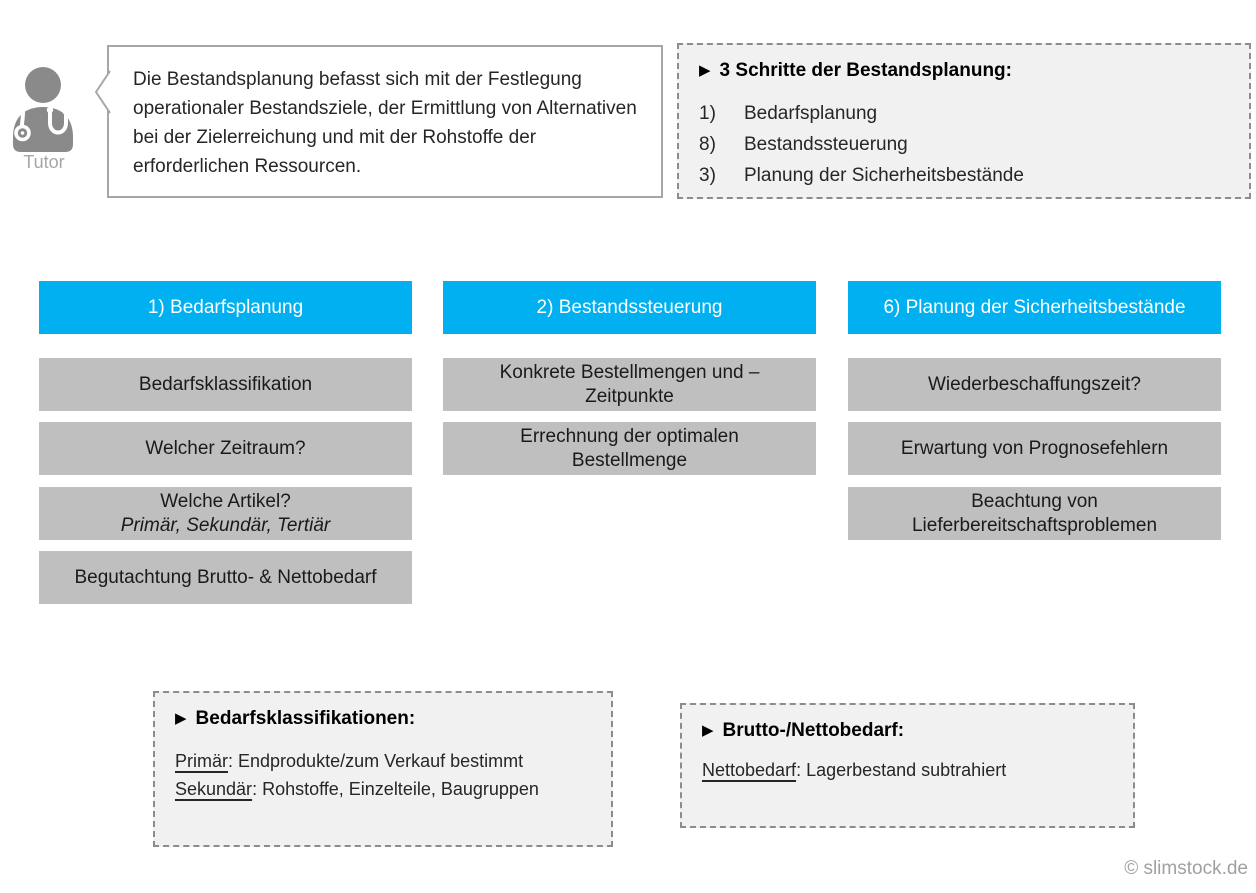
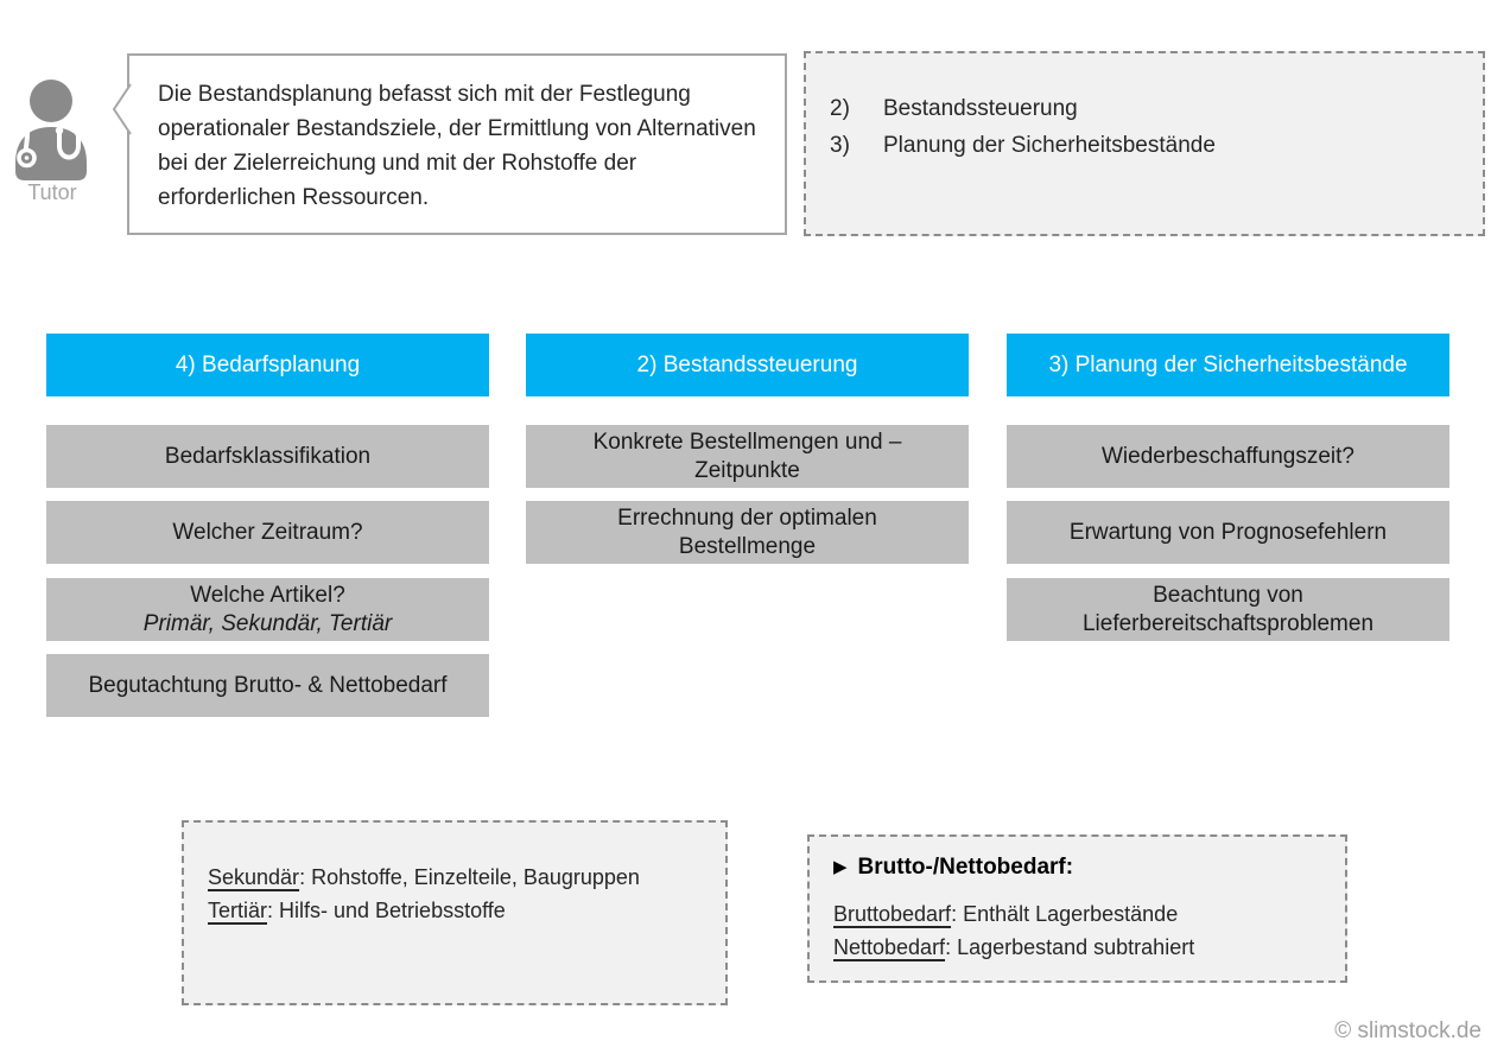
  Tutor
  Die Bestandsplanung befasst sich mit der Festlegung operationaler Bestandsziele, der Ermittlung von Alternativen bei der Zielerreichung und mit der Rohstoffe der erforderlichen Ressourcen.
- ▶ 3 Schritte der Bestandsplanung:
- 1)
- Bedarfsplanung
- 8)
+ 2)
  Bestandssteuerung
  3)
  Planung der Sicherheitsbestände
- 1) Bedarfsplanung
+ 4) Bedarfsplanung
  2) Bestandssteuerung
- 6) Planung der Sicherheitsbestände
+ 3) Planung der Sicherheitsbestände
  Bedarfsklassifikation
  Welcher Zeitraum?
  Welche Artikel?
  Primär, Sekundär, Tertiär
  Begutachtung Brutto- & Nettobedarf
  Konkrete Bestellmengen und –
  Zeitpunkte
  Errechnung der optimalen
  Bestellmenge
  Wiederbeschaffungszeit?
  Erwartung von Prognosefehlern
  Beachtung von
  Lieferbereitschaftsproblemen
- ▶ Bedarfsklassifikationen:
- Primär: Endprodukte/zum Verkauf bestimmt
  Sekundär: Rohstoffe, Einzelteile, Baugruppen
+ Tertiär: Hilfs- und Betriebsstoffe
  ▶ Brutto-/Nettobedarf:
+ Bruttobedarf: Enthält Lagerbestände
  Nettobedarf: Lagerbestand subtrahiert
  © slimstock.de
